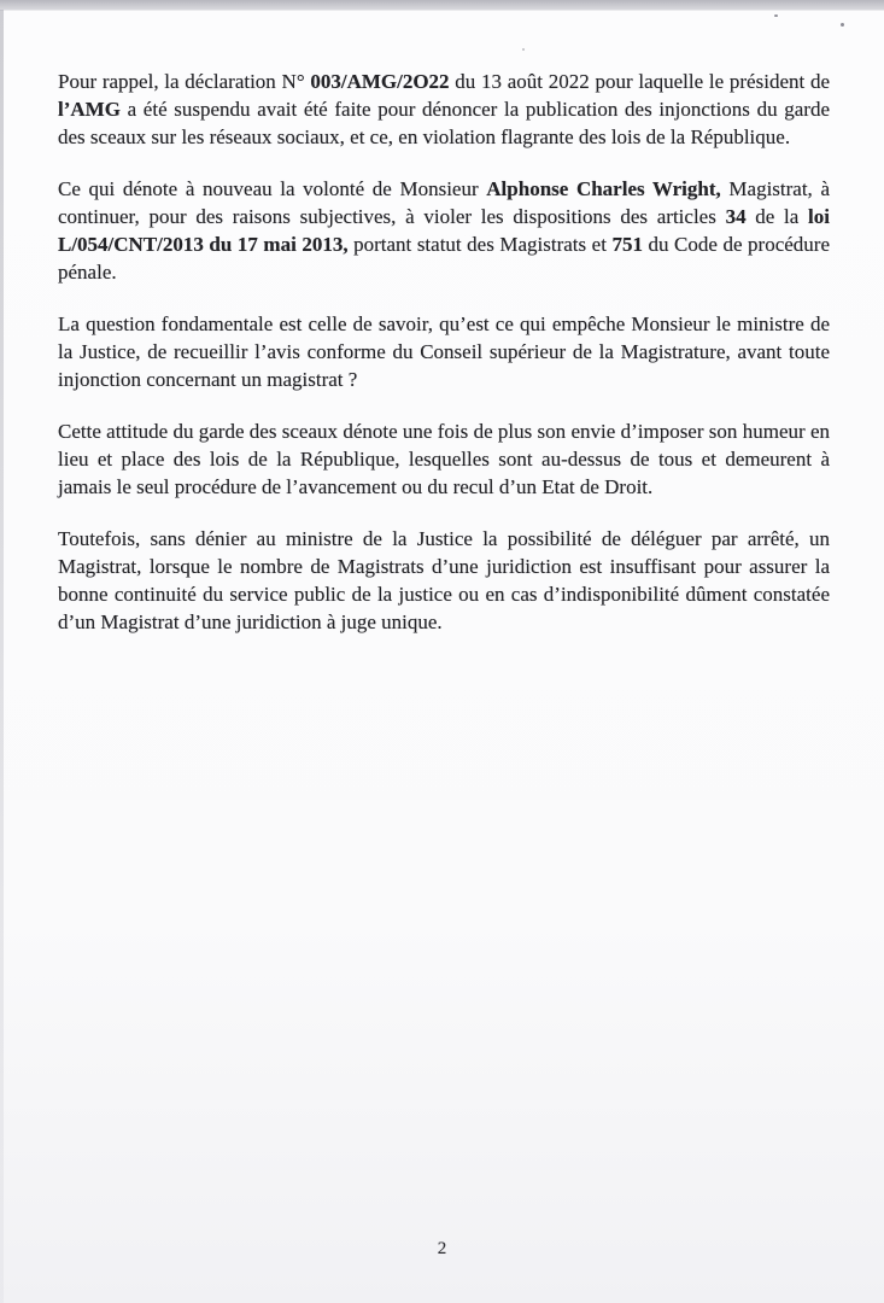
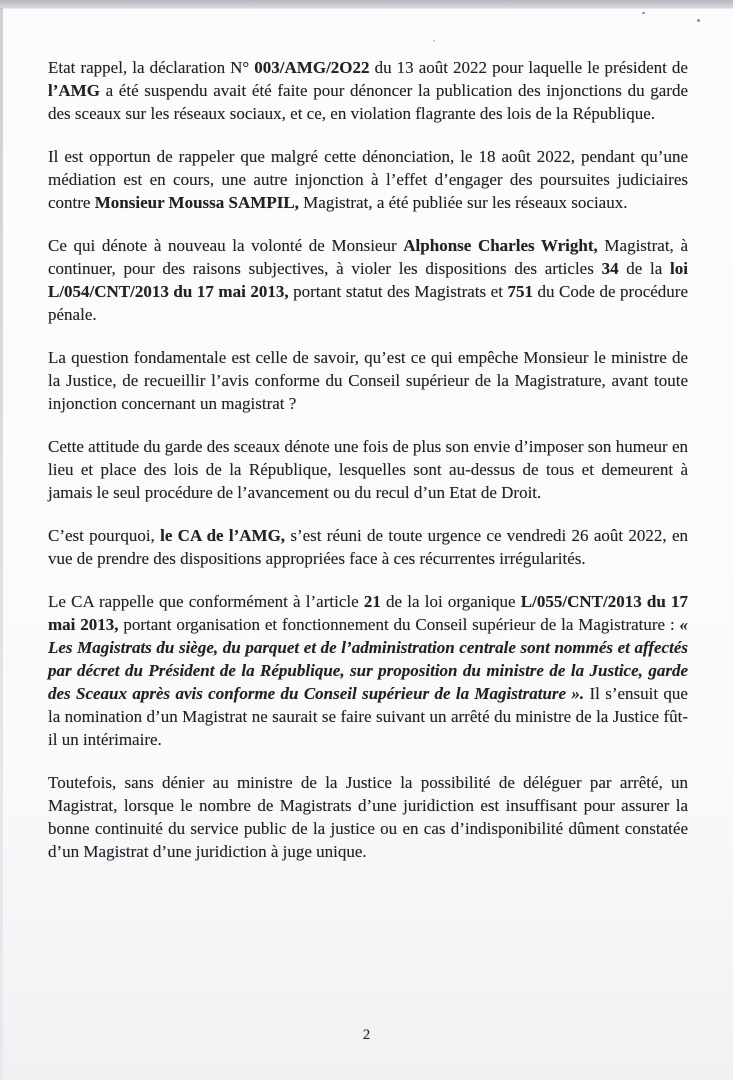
- Pour rappel, la déclaration N° 003/AMG/2O22 du 13 août 2022 pour laquelle le président de l’AMG a été suspendu avait été faite pour dénoncer la publication des injonctions du garde des sceaux sur les réseaux sociaux, et ce, en violation flagrante des lois de la République.
+ Etat rappel, la déclaration N° 003/AMG/2O22 du 13 août 2022 pour laquelle le président de l’AMG a été suspendu avait été faite pour dénoncer la publication des injonctions du garde des sceaux sur les réseaux sociaux, et ce, en violation flagrante des lois de la République.
+ Il est opportun de rappeler que malgré cette dénonciation, le 18 août 2022, pendant qu’une médiation est en cours, une autre injonction à l’effet d’engager des poursuites judiciaires contre Monsieur Moussa SAMPIL, Magistrat, a été publiée sur les réseaux sociaux.
  Ce qui dénote à nouveau la volonté de Monsieur Alphonse Charles Wright, Magistrat, à continuer, pour des raisons subjectives, à violer les dispositions des articles 34 de la loi L/054/CNT/2013 du 17 mai 2013, portant statut des Magistrats et 751 du Code de procédure pénale.
  La question fondamentale est celle de savoir, qu’est ce qui empêche Monsieur le ministre de la Justice, de recueillir l’avis conforme du Conseil supérieur de la Magistrature, avant toute injonction concernant un magistrat ?
  Cette attitude du garde des sceaux dénote une fois de plus son envie d’imposer son humeur en lieu et place des lois de la République, lesquelles sont au-dessus de tous et demeurent à jamais le seul procédure de l’avancement ou du recul d’un Etat de Droit.
+ C’est pourquoi, le CA de l’AMG, s’est réuni de toute urgence ce vendredi 26 août 2022, en vue de prendre des dispositions appropriées face à ces récurrentes irrégularités.
+ Le CA rappelle que conformément à l’article 21 de la loi organique L/055/CNT/2013 du 17 mai 2013, portant organisation et fonctionnement du Conseil supérieur de la Magistrature : « Les Magistrats du siège, du parquet et de l’administration centrale sont nommés et affectés par décret du Président de la République, sur proposition du ministre de la Justice, garde des Sceaux après avis conforme du Conseil supérieur de la Magistrature ». Il s’ensuit que la nomination d’un Magistrat ne saurait se faire suivant un arrêté du ministre de la Justice fût-il un intérimaire.
  Toutefois, sans dénier au ministre de la Justice la possibilité de déléguer par arrêté, un Magistrat, lorsque le nombre de Magistrats d’une juridiction est insuffisant pour assurer la bonne continuité du service public de la justice ou en cas d’indisponibilité dûment constatée d’un Magistrat d’une juridiction à juge unique.
  2
